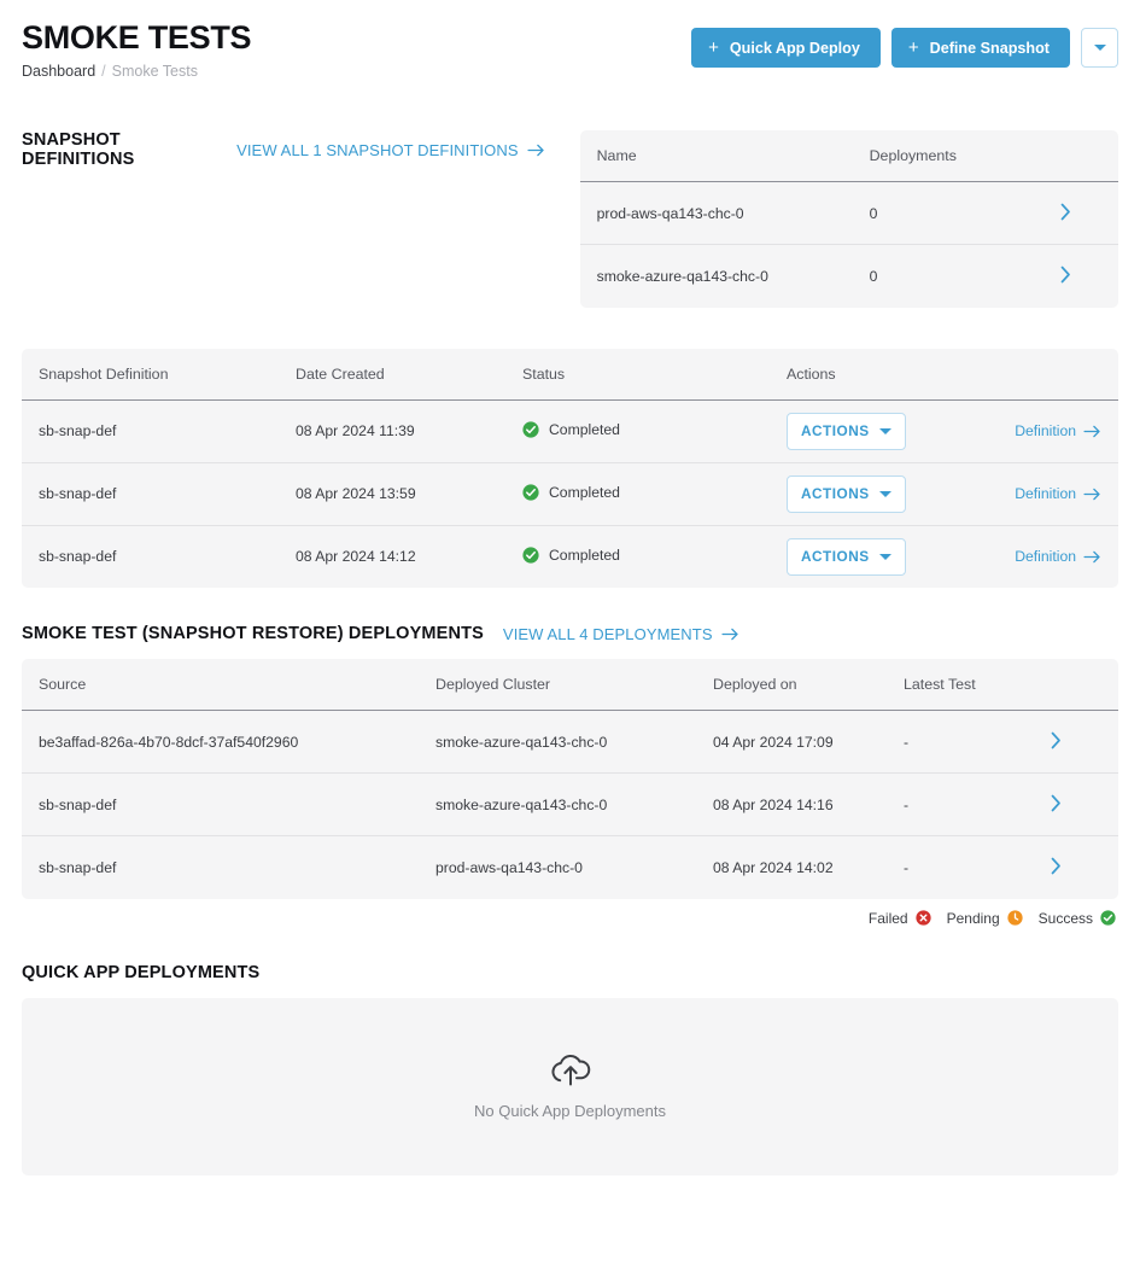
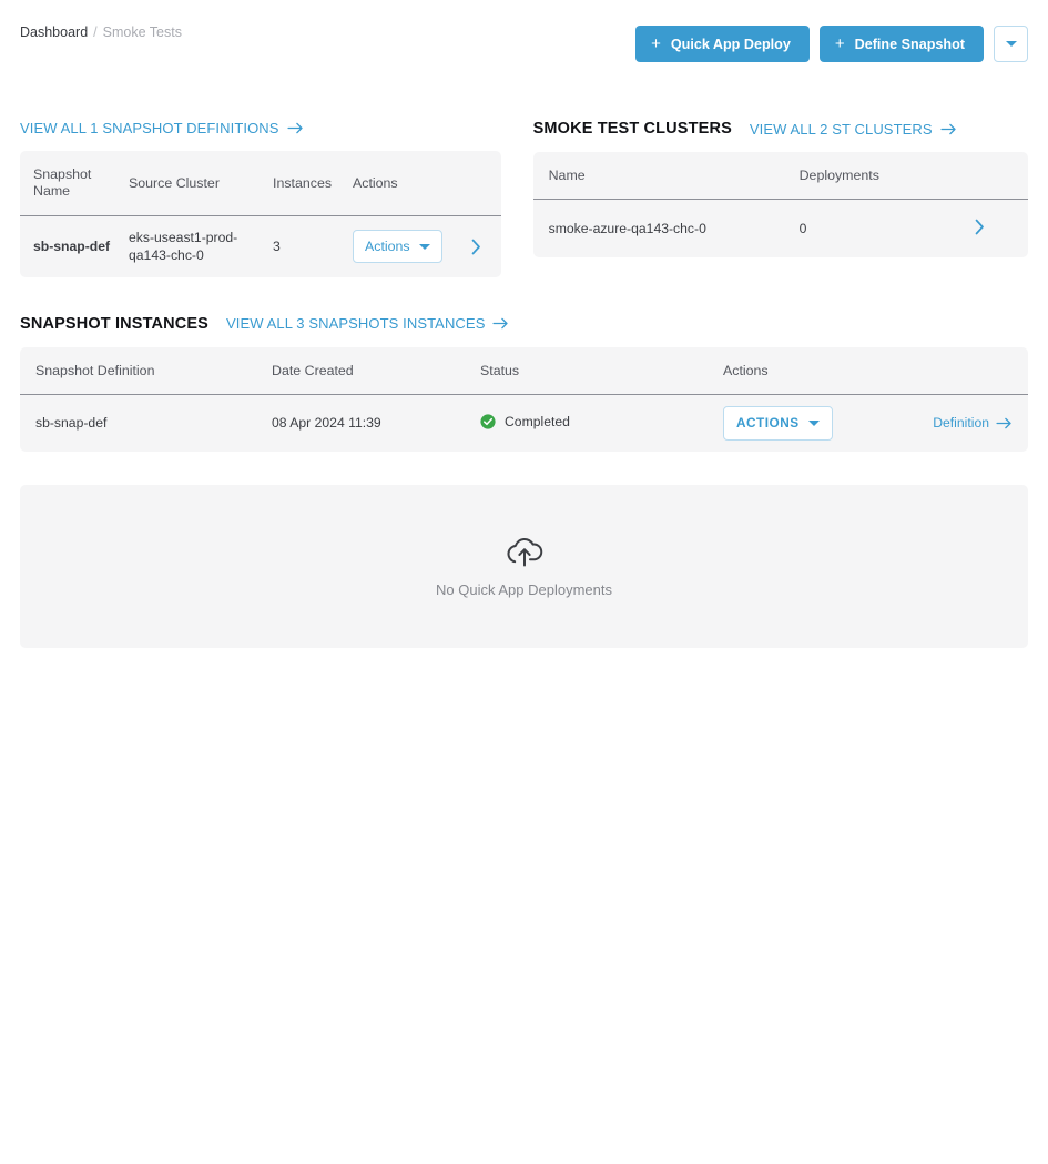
- SMOKE TESTS
  Dashboard
  /
  Smoke Tests
  +
  Quick App Deploy
  +
  Define Snapshot
- SNAPSHOT DEFINITIONS
  VIEW ALL 1 SNAPSHOT DEFINITIONS
+ Snapshot Name	Source Cluster	Instances	Actions
+ sb-snap-def	eks-useast1-prod-qa143-chc-0	3	Actions
+ SMOKE TEST CLUSTERS
+ VIEW ALL 2 ST CLUSTERS
  Name	Deployments
- prod-aws-qa143-chc-0	0
  smoke-azure-qa143-chc-0	0
+ SNAPSHOT INSTANCES
+ VIEW ALL 3 SNAPSHOTS INSTANCES
  Snapshot Definition	Date Created	Status	Actions
  sb-snap-def	08 Apr 2024 11:39	Completed	ACTIONS Definition
- sb-snap-def	08 Apr 2024 13:59	Completed	ACTIONS Definition
- sb-snap-def	08 Apr 2024 14:12	Completed	ACTIONS Definition
- SMOKE TEST (SNAPSHOT RESTORE) DEPLOYMENTS
- VIEW ALL 4 DEPLOYMENTS
- Source	Deployed Cluster	Deployed on	Latest Test
- be3affad-826a-4b70-8dcf-37af540f2960	smoke-azure-qa143-chc-0	04 Apr 2024 17:09	-
- sb-snap-def	smoke-azure-qa143-chc-0	08 Apr 2024 14:16	-
- sb-snap-def	prod-aws-qa143-chc-0	08 Apr 2024 14:02	-
- Failed
- Pending
- Success
- QUICK APP DEPLOYMENTS
  No Quick App Deployments
